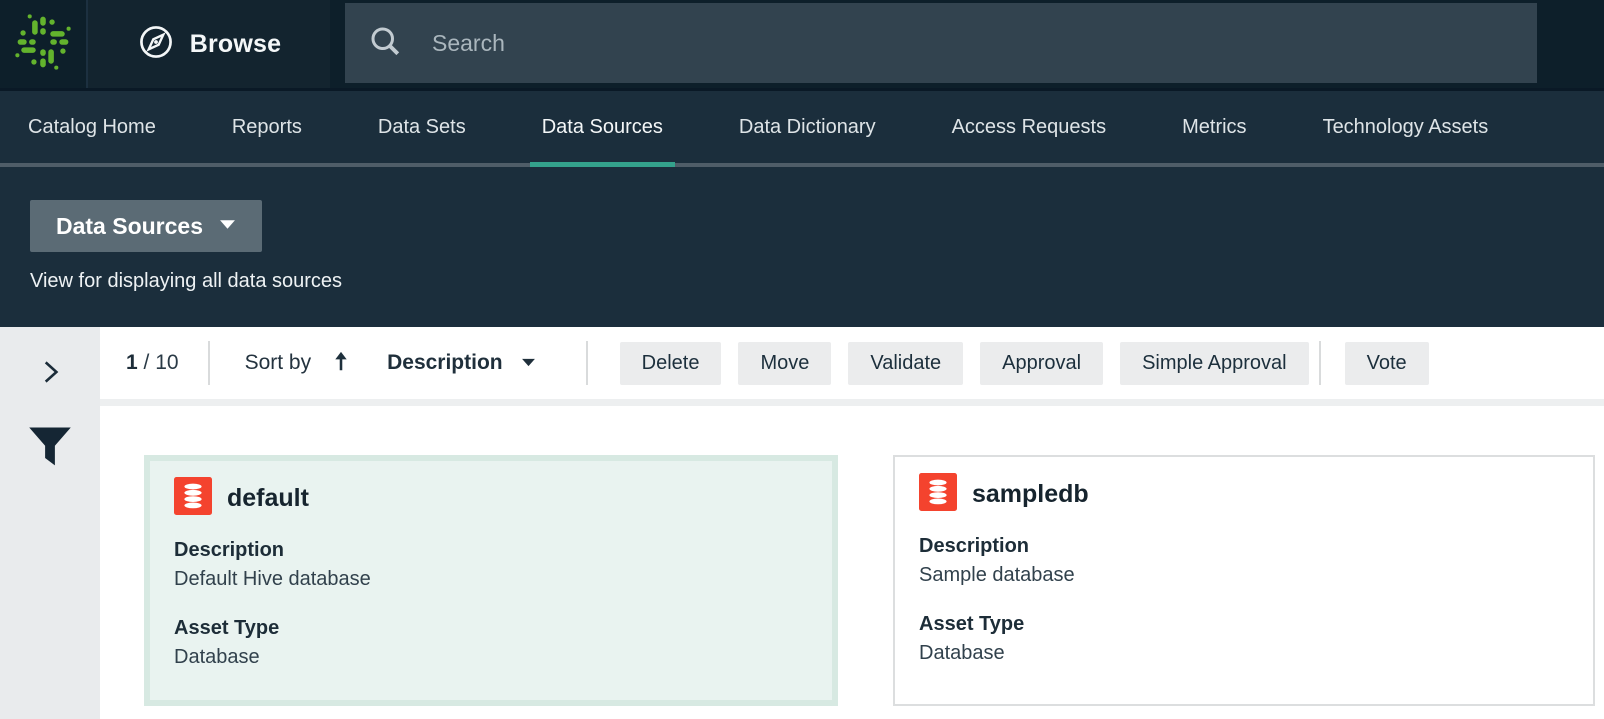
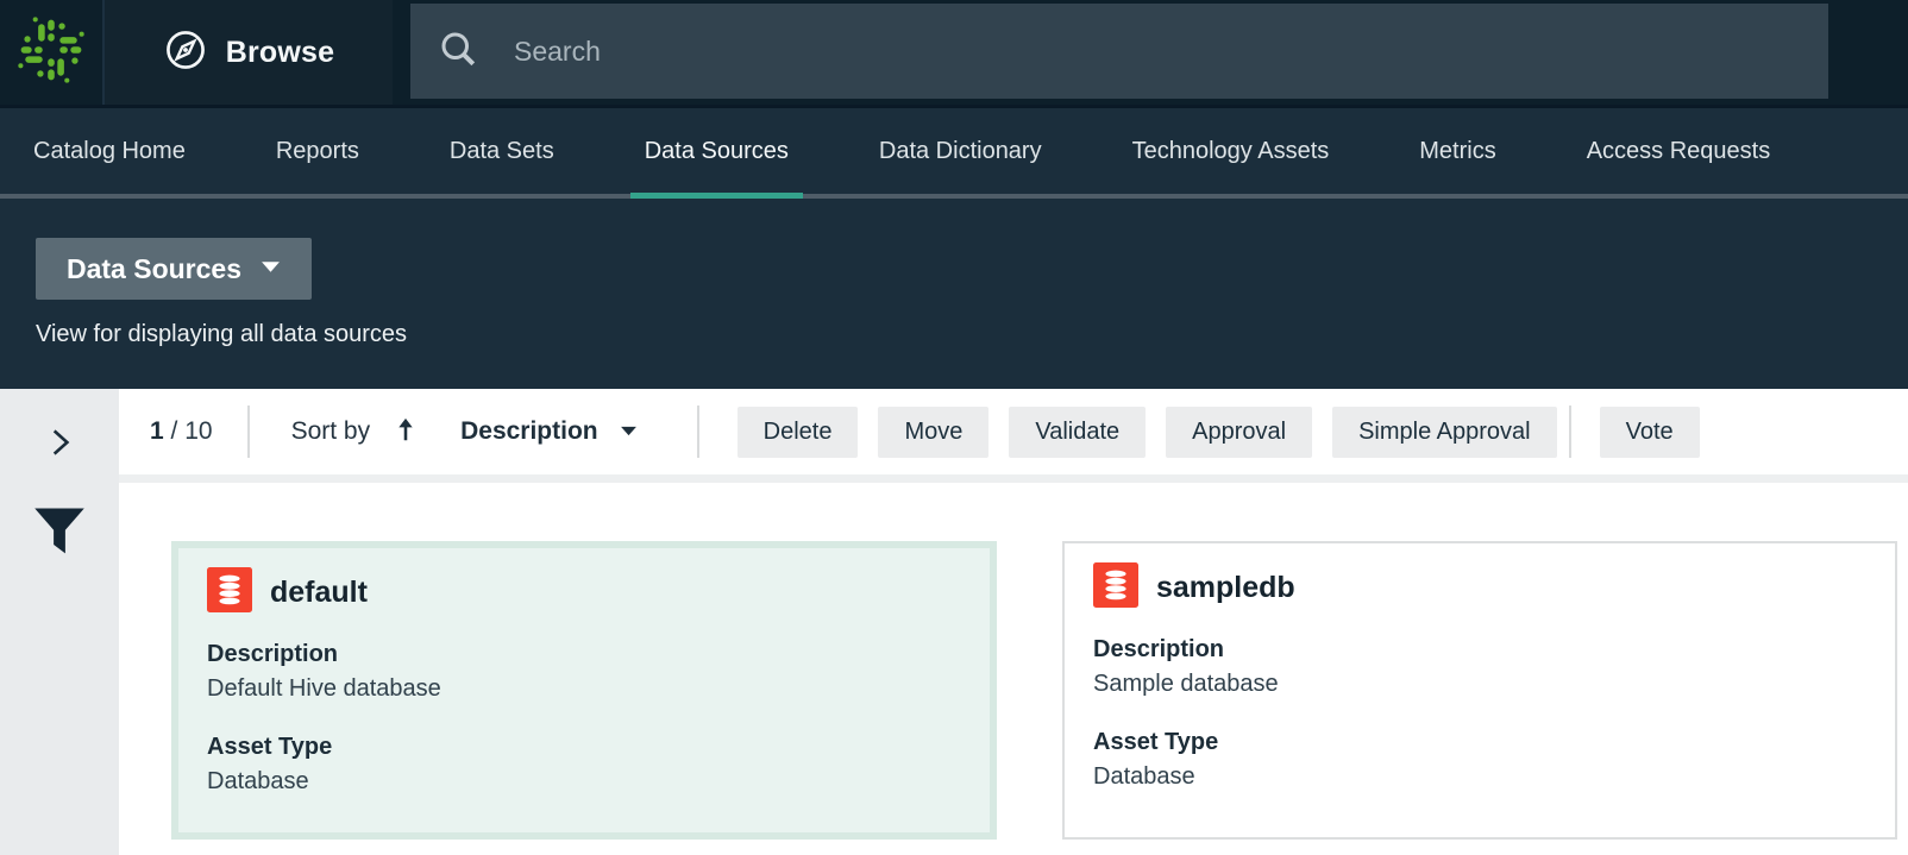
  Browse
  Search
  Catalog Home
  Reports
  Data Sets
  Data Sources
  Data Dictionary
- Access Requests
+ Technology Assets
  Metrics
- Technology Assets
+ Access Requests
  Data Sources
  View for displaying all data sources
  1 / 10
  Sort by
  Description
  Delete
  Move
  Validate
  Approval
  Simple Approval
  Vote
  default
  Description
  Default Hive database
  Asset Type
  Database
  sampledb
  Description
  Sample database
  Asset Type
  Database
